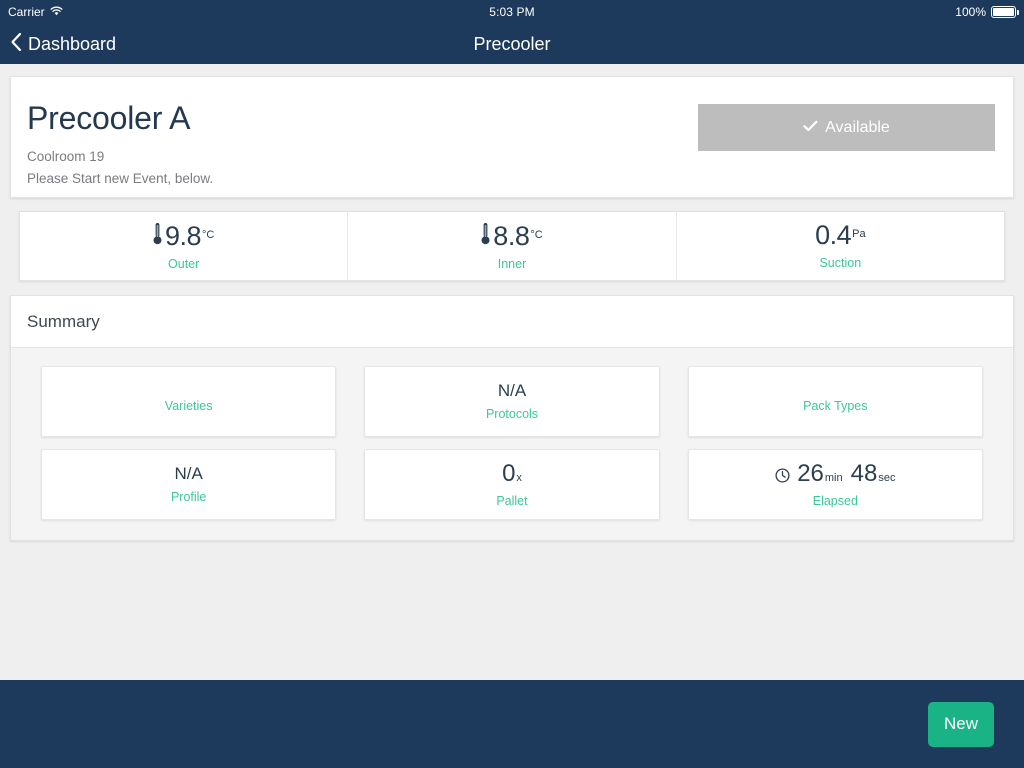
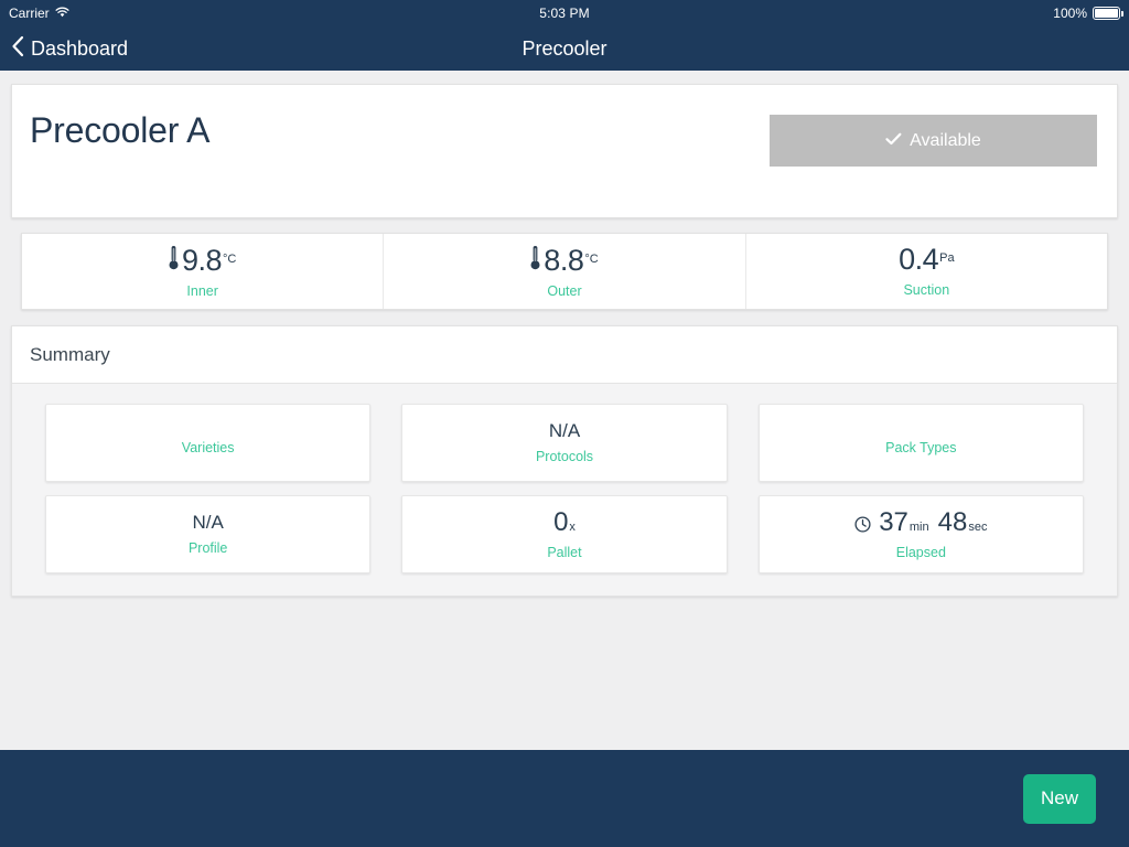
  Carrier
  5:03 PM
  100%
  Dashboard
  Precooler
  Precooler A
- Coolroom 19
- Please Start new Event, below.
  Available
  9.8
  °C
- Outer
+ Inner
  8.8
  °C
- Inner
+ Outer
  0.4
  Pa
  Suction
  Summary
  Varieties
  N/A
  Protocols
  Pack Types
  N/A
  Profile
  0
  x
  Pallet
- 26
+ 37
  min
  48
  sec
  Elapsed
  New
